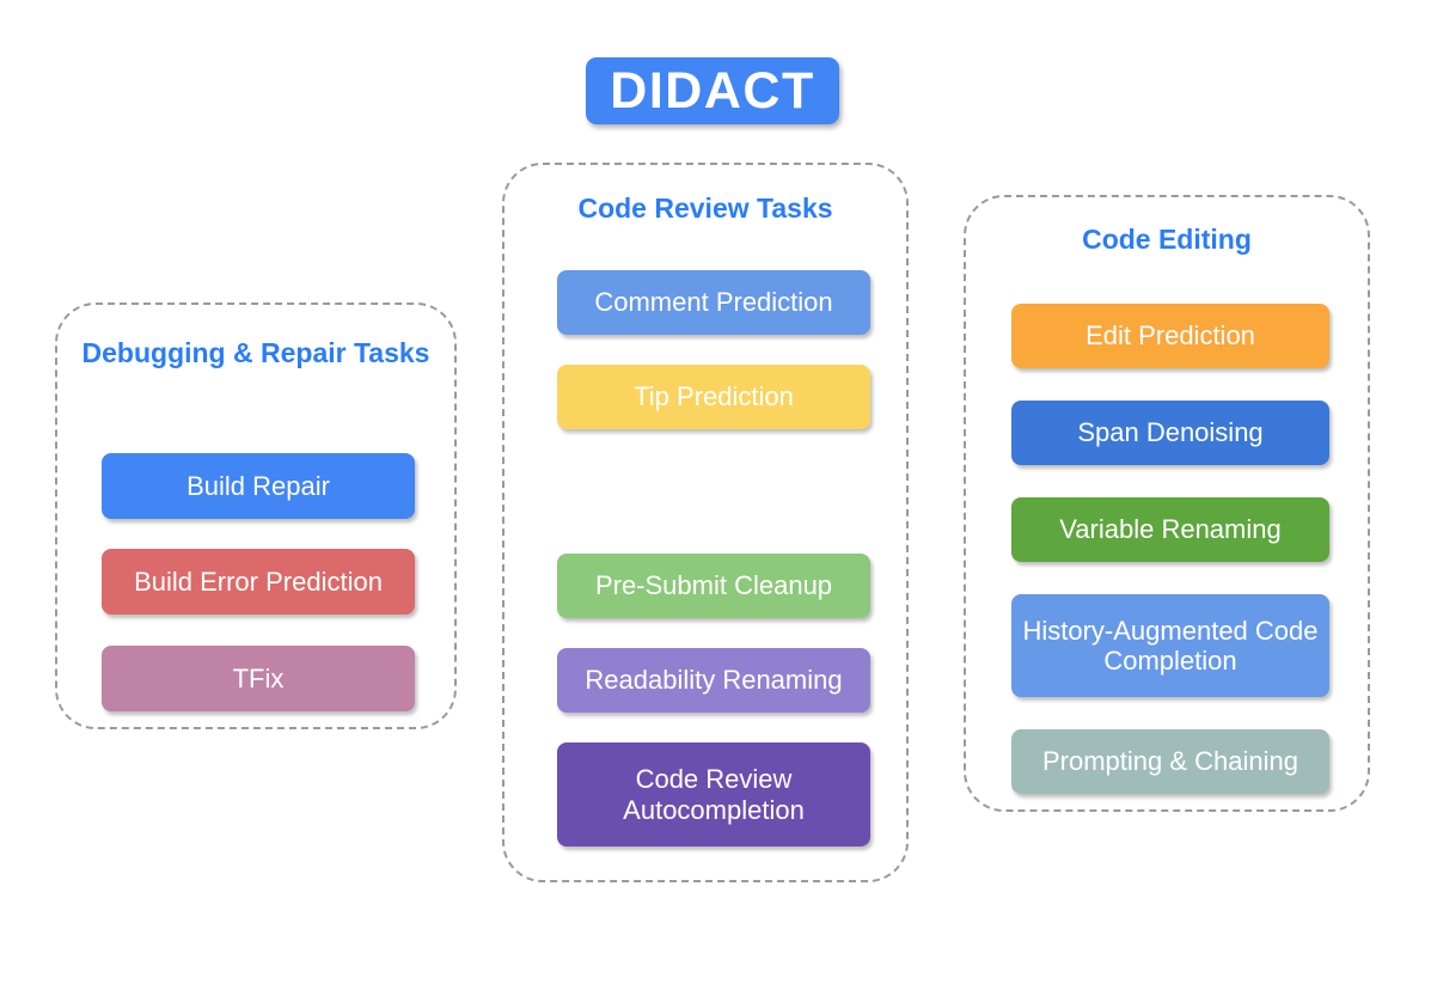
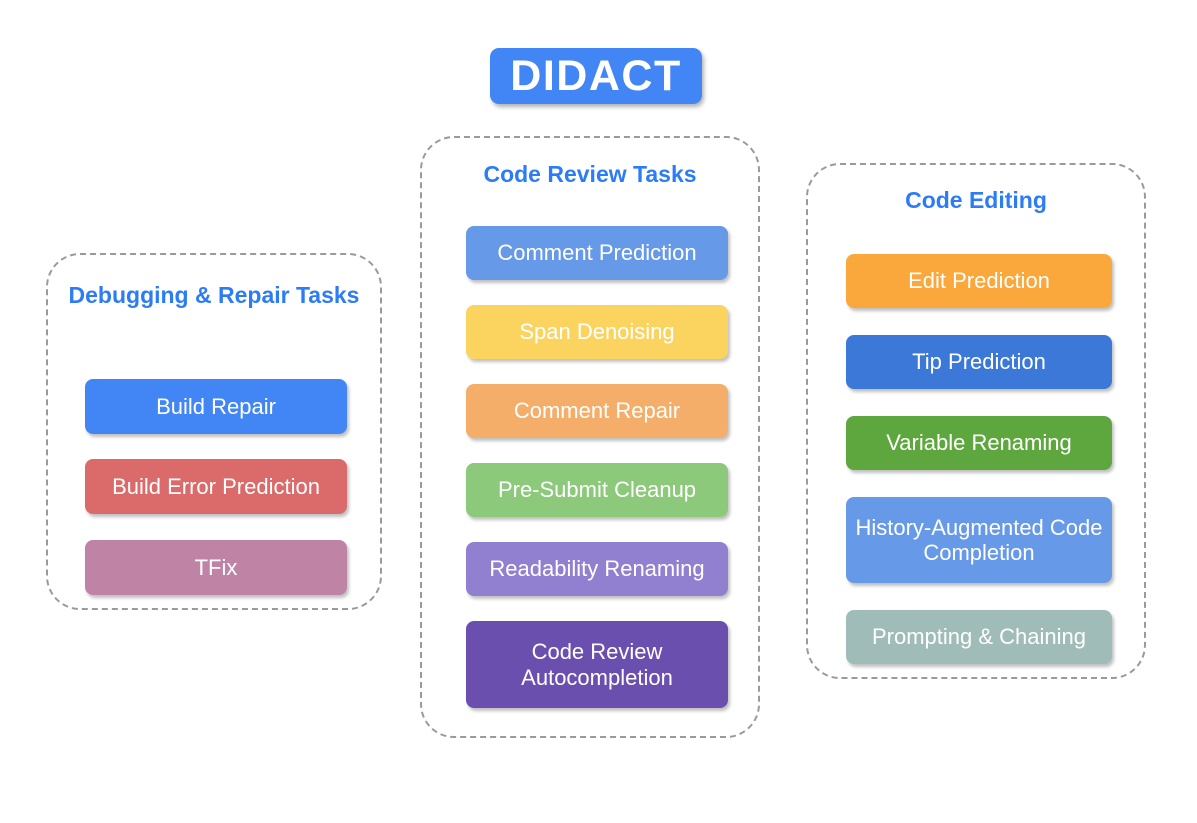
  DIDACT
  Debugging & Repair Tasks
  Build Repair
  Build Error Prediction
  TFix
  Code Review Tasks
  Comment Prediction
- Tip Prediction
+ Span Denoising
+ Comment Repair
  Pre-Submit Cleanup
  Readability Renaming
  Code Review Autocompletion
  Code Editing
  Edit Prediction
- Span Denoising
+ Tip Prediction
  Variable Renaming
  History-Augmented Code Completion
  Prompting & Chaining
